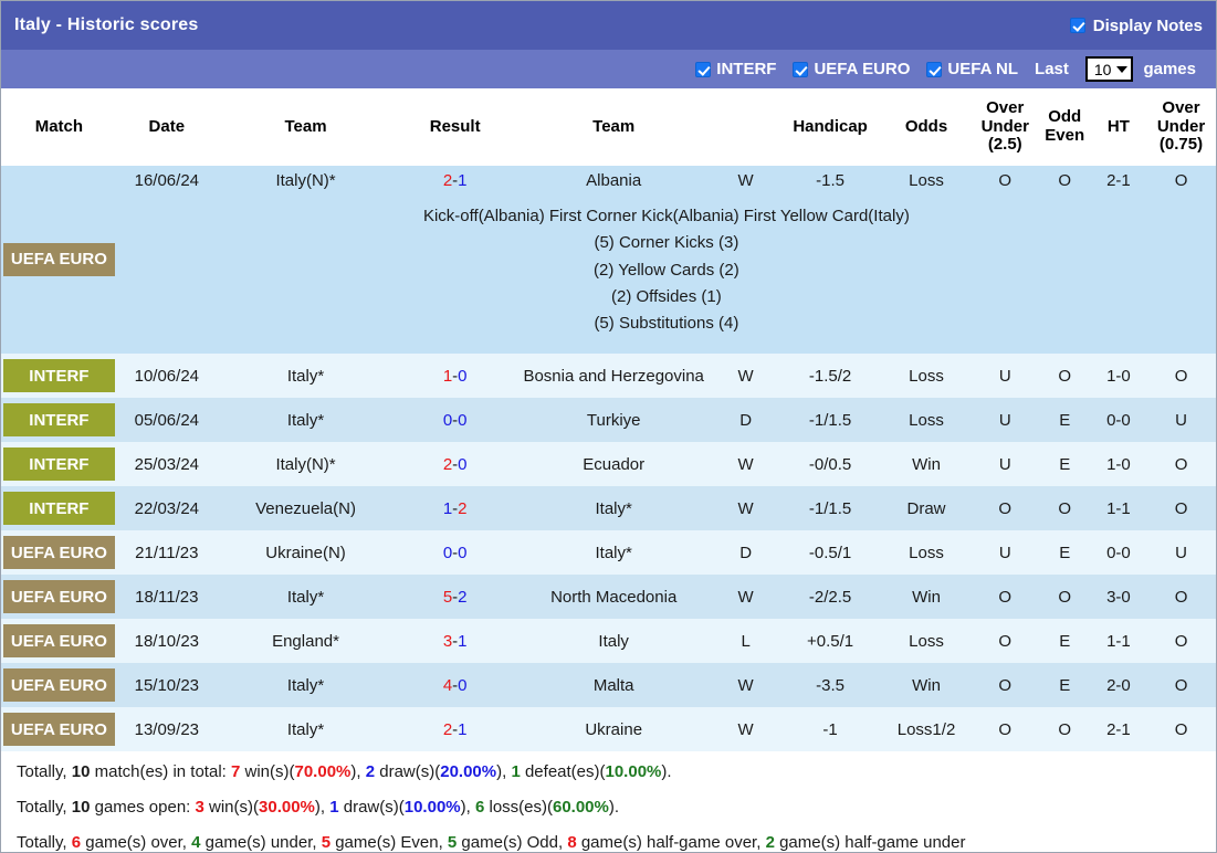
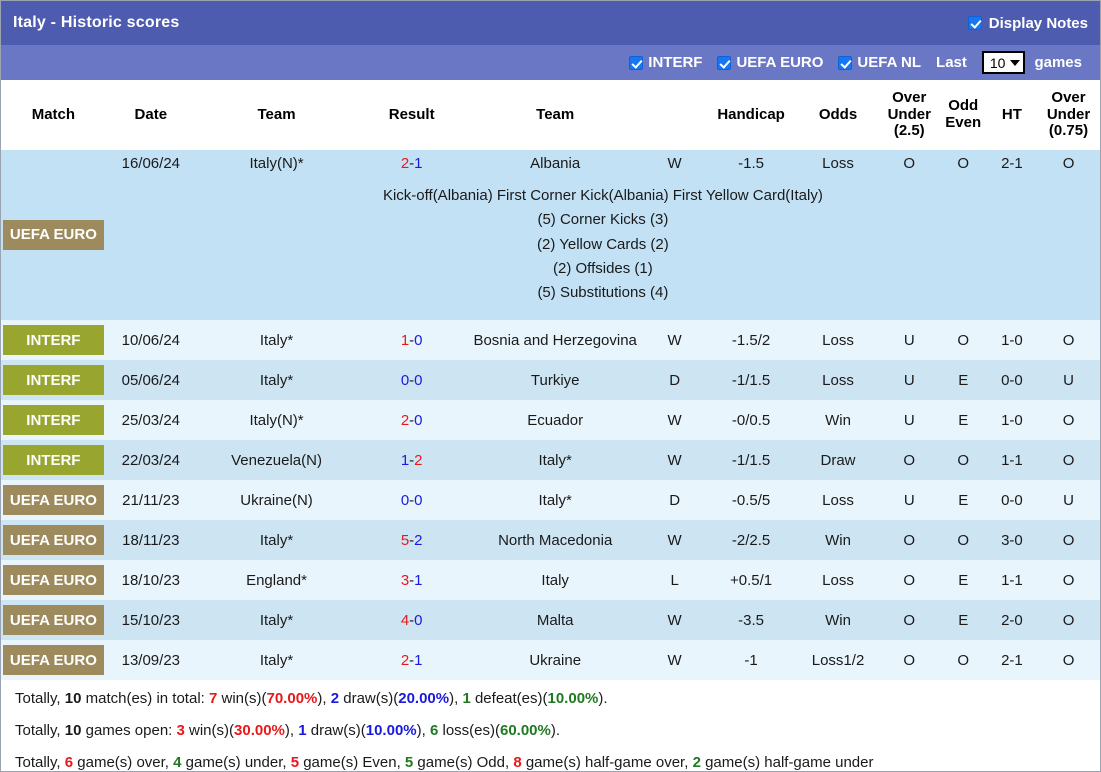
  Italy - Historic scores
  Display Notes
  INTERF
  UEFA EURO
  UEFA NL
  Last
  10
  games
  Match	Date	Team	Result	Team		Handicap	Odds	Over Under (2.5)	Odd Even	HT	Over Under (0.75)
  UEFA EURO	16/06/24	Italy(N)*	2-1	Albania	W	-1.5	Loss	O	O	2-1	O
  Kick-off(Albania) First Corner Kick(Albania) First Yellow Card(Italy)(5) Corner Kicks (3)(2) Yellow Cards (2)(2) Offsides (1)(5) Substitutions (4)
  INTERF	10/06/24	Italy*	1-0	Bosnia and Herzegovina	W	-1.5/2	Loss	U	O	1-0	O
  INTERF	05/06/24	Italy*	0-0	Turkiye	D	-1/1.5	Loss	U	E	0-0	U
  INTERF	25/03/24	Italy(N)*	2-0	Ecuador	W	-0/0.5	Win	U	E	1-0	O
  INTERF	22/03/24	Venezuela(N)	1-2	Italy*	W	-1/1.5	Draw	O	O	1-1	O
- UEFA EURO	21/11/23	Ukraine(N)	0-0	Italy*	D	-0.5/1	Loss	U	E	0-0	U
+ UEFA EURO	21/11/23	Ukraine(N)	0-0	Italy*	D	-0.5/5	Loss	U	E	0-0	U
  UEFA EURO	18/11/23	Italy*	5-2	North Macedonia	W	-2/2.5	Win	O	O	3-0	O
  UEFA EURO	18/10/23	England*	3-1	Italy	L	+0.5/1	Loss	O	E	1-1	O
  UEFA EURO	15/10/23	Italy*	4-0	Malta	W	-3.5	Win	O	E	2-0	O
  UEFA EURO	13/09/23	Italy*	2-1	Ukraine	W	-1	Loss1/2	O	O	2-1	O
  Totally, 10 match(es) in total: 7 win(s)(70.00%), 2 draw(s)(20.00%), 1 defeat(es)(10.00%).
  Totally, 10 games open: 3 win(s)(30.00%), 1 draw(s)(10.00%), 6 loss(es)(60.00%).
  Totally, 6 game(s) over, 4 game(s) under, 5 game(s) Even, 5 game(s) Odd, 8 game(s) half-game over, 2 game(s) half-game under
